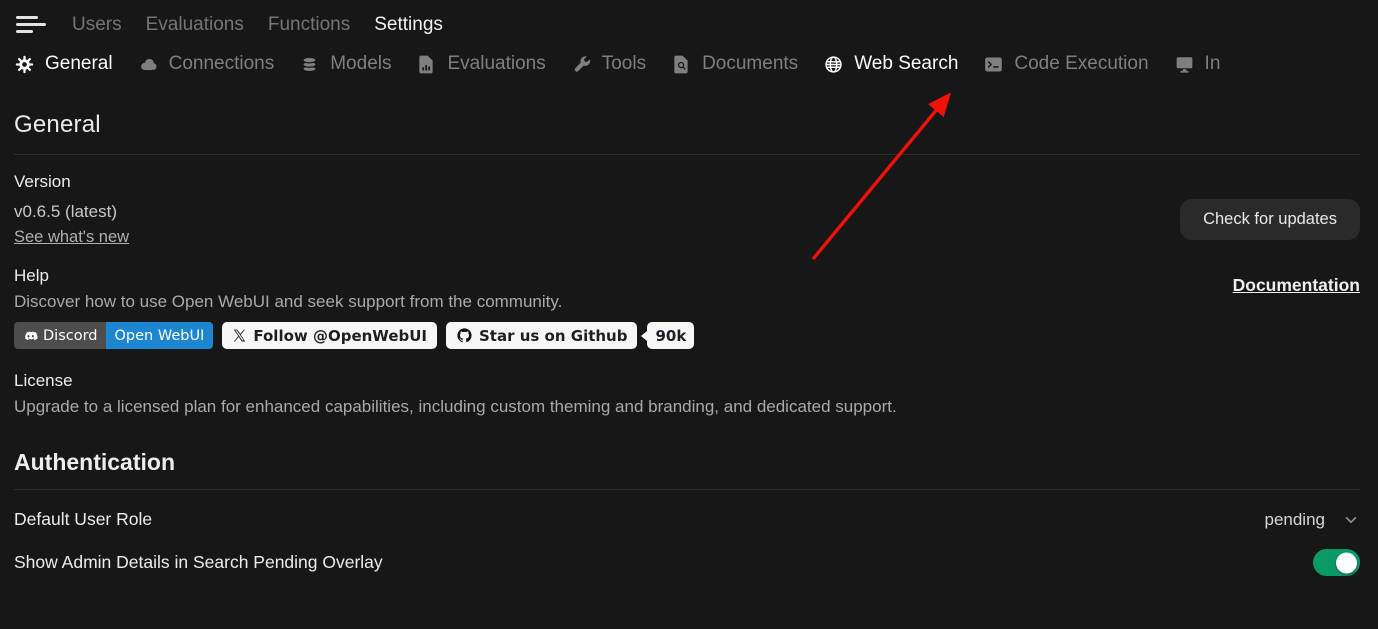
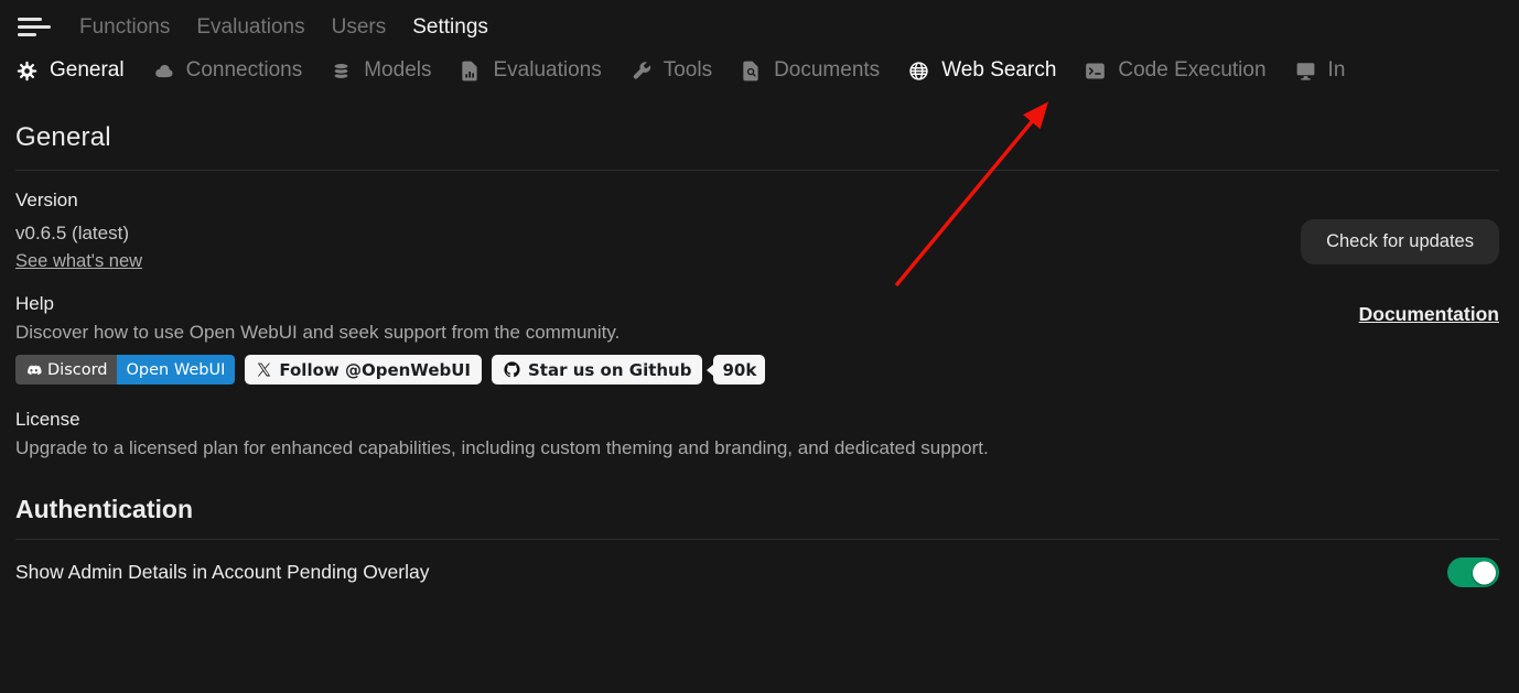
- Users
+ Functions
  Evaluations
- Functions
+ Users
  Settings
  General
  Connections
  Models
  Evaluations
  Tools
  Documents
  Web Search
  Code Execution
  In
  General
  Version
  v0.6.5 (latest)
  See what's new
  Check for updates
  Help
  Discover how to use Open WebUI and seek support from the community.
  Discord
  Open WebUI
  Follow @OpenWebUI
  Star us on Github
  90k
  Documentation
  License
  Upgrade to a licensed plan for enhanced capabilities, including custom theming and branding, and dedicated support.
  Authentication
- Default User Role
- pending
- Show Admin Details in Search Pending Overlay
+ Show Admin Details in Account Pending Overlay
